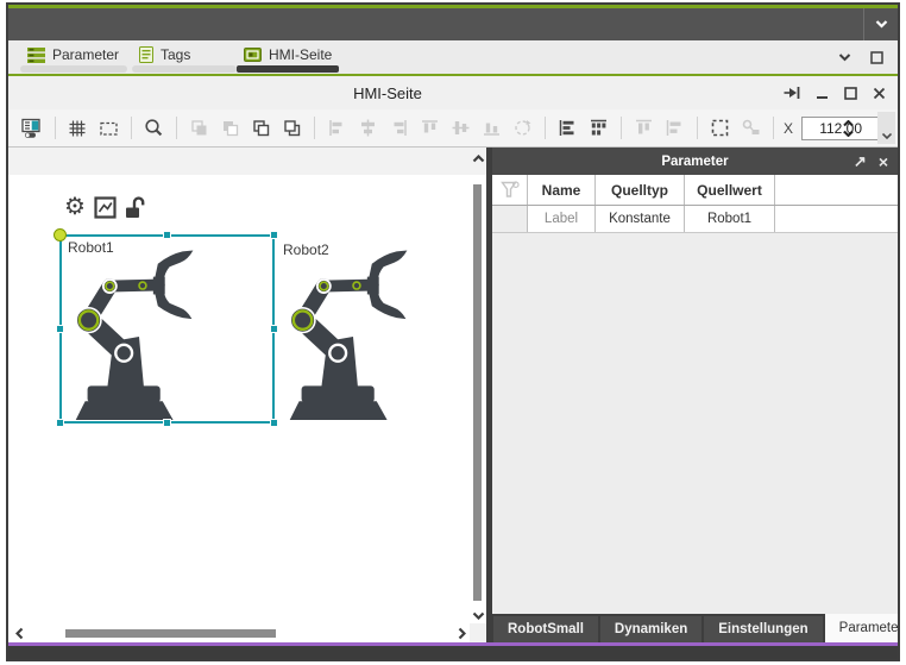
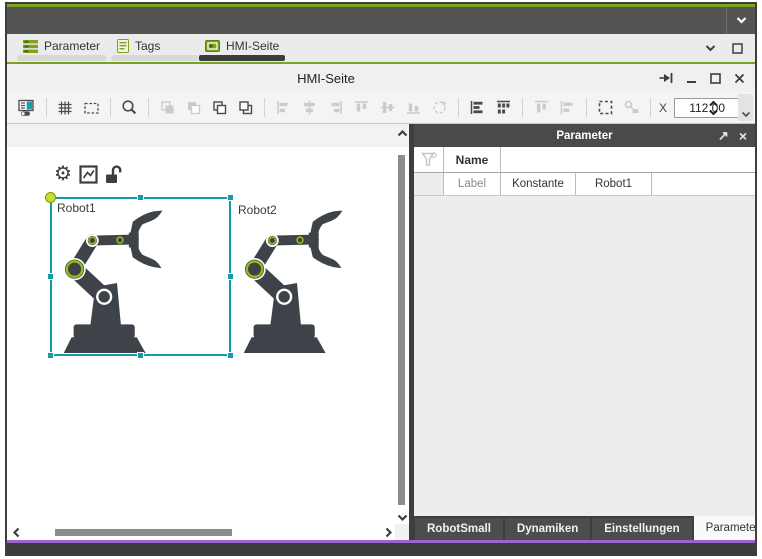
  Parameter
  Tags
  HMI-Seite
  HMI-Seite
  X
  112.00
  ⚙
  Robot1
  Robot2
  Parameter
  ↗
  ×
  Name
- Quelltyp
- Quellwert
  Label
  Konstante
  Robot1
  RobotSmall
  Dynamiken
  Einstellungen
  Paramete
